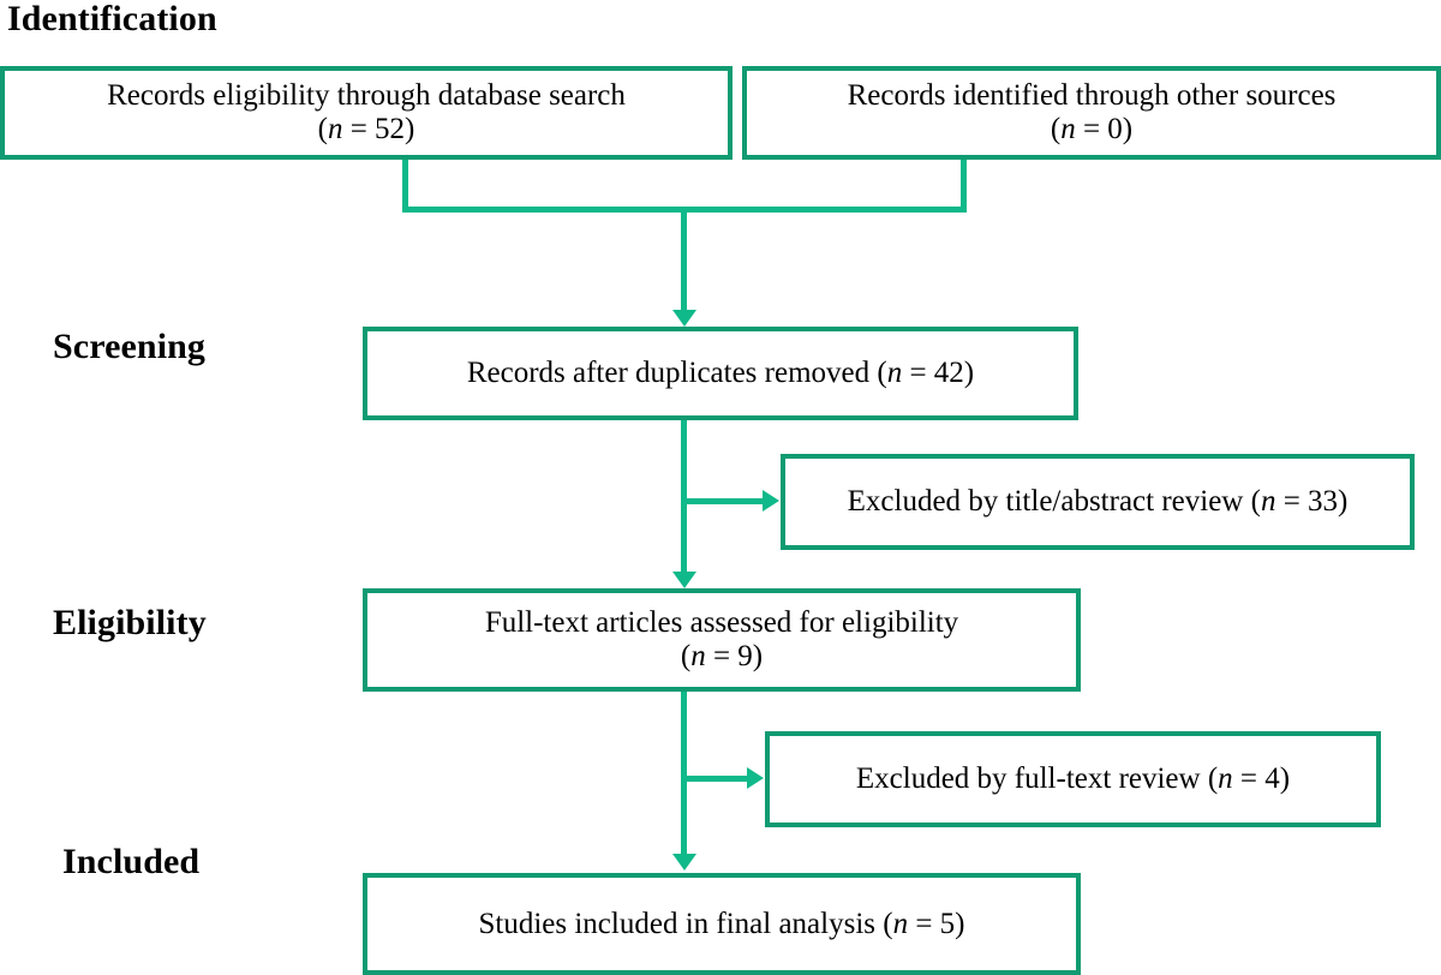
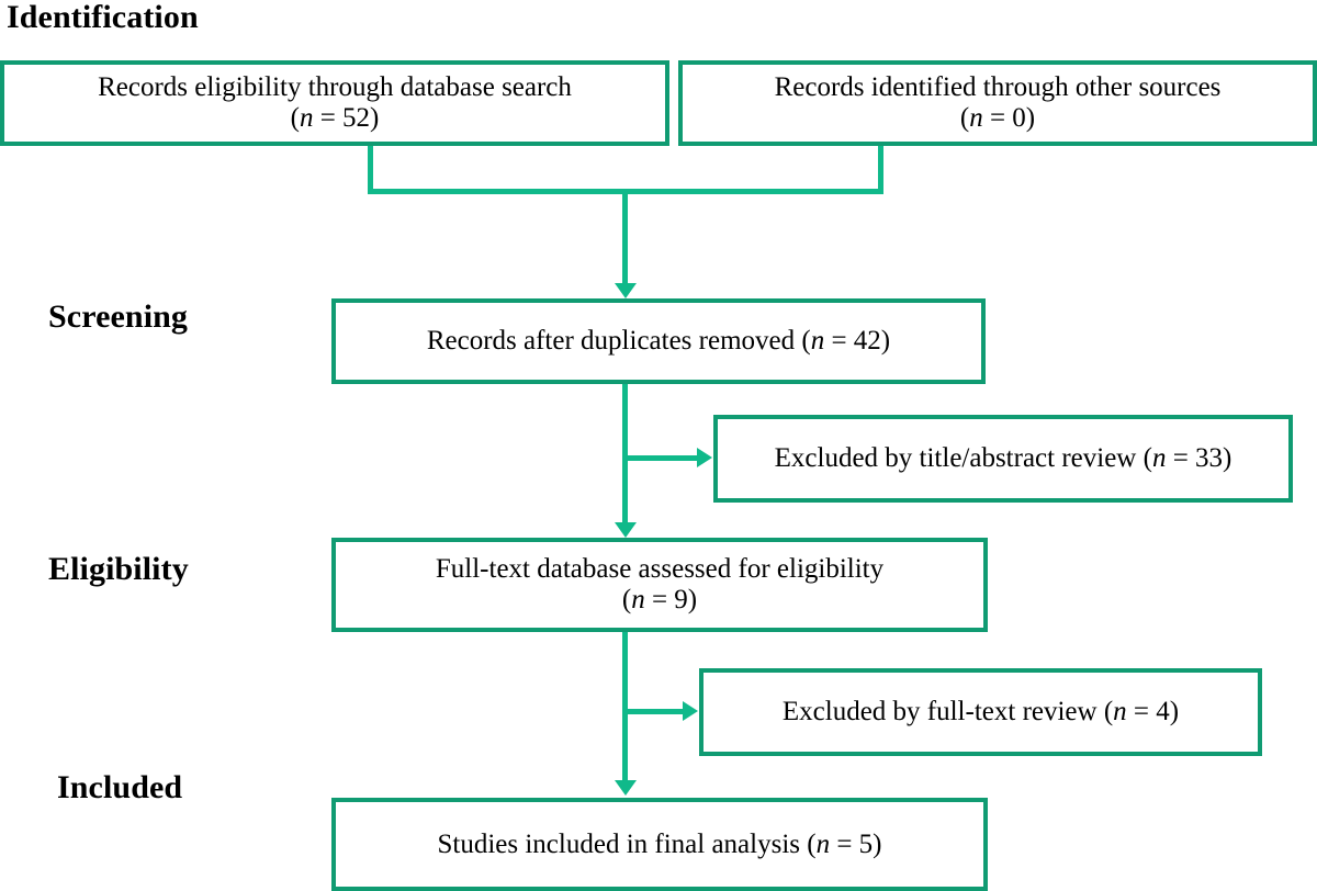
  Identification
  Screening
  Eligibility
  Included
  Records eligibility through database search
  (n = 52)
  Records identified through other sources
  (n = 0)
  Records after duplicates removed (n = 42)
  Excluded by title/abstract review (n = 33)
- Full-text articles assessed for eligibility
+ Full-text database assessed for eligibility
  (n = 9)
  Excluded by full-text review (n = 4)
  Studies included in final analysis (n = 5)
